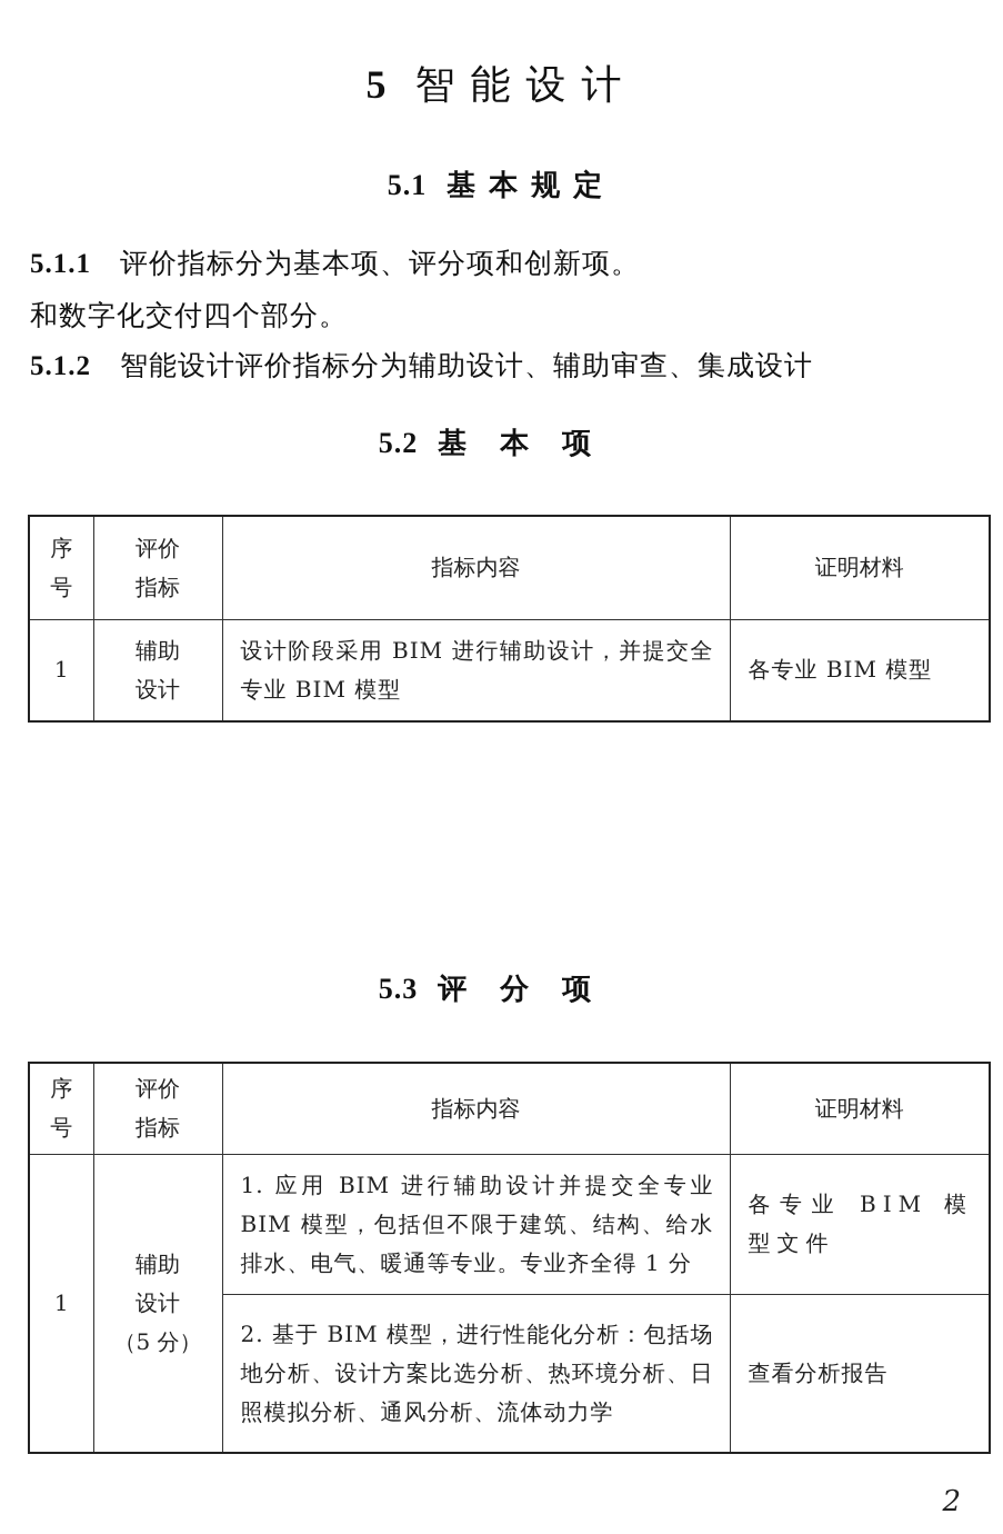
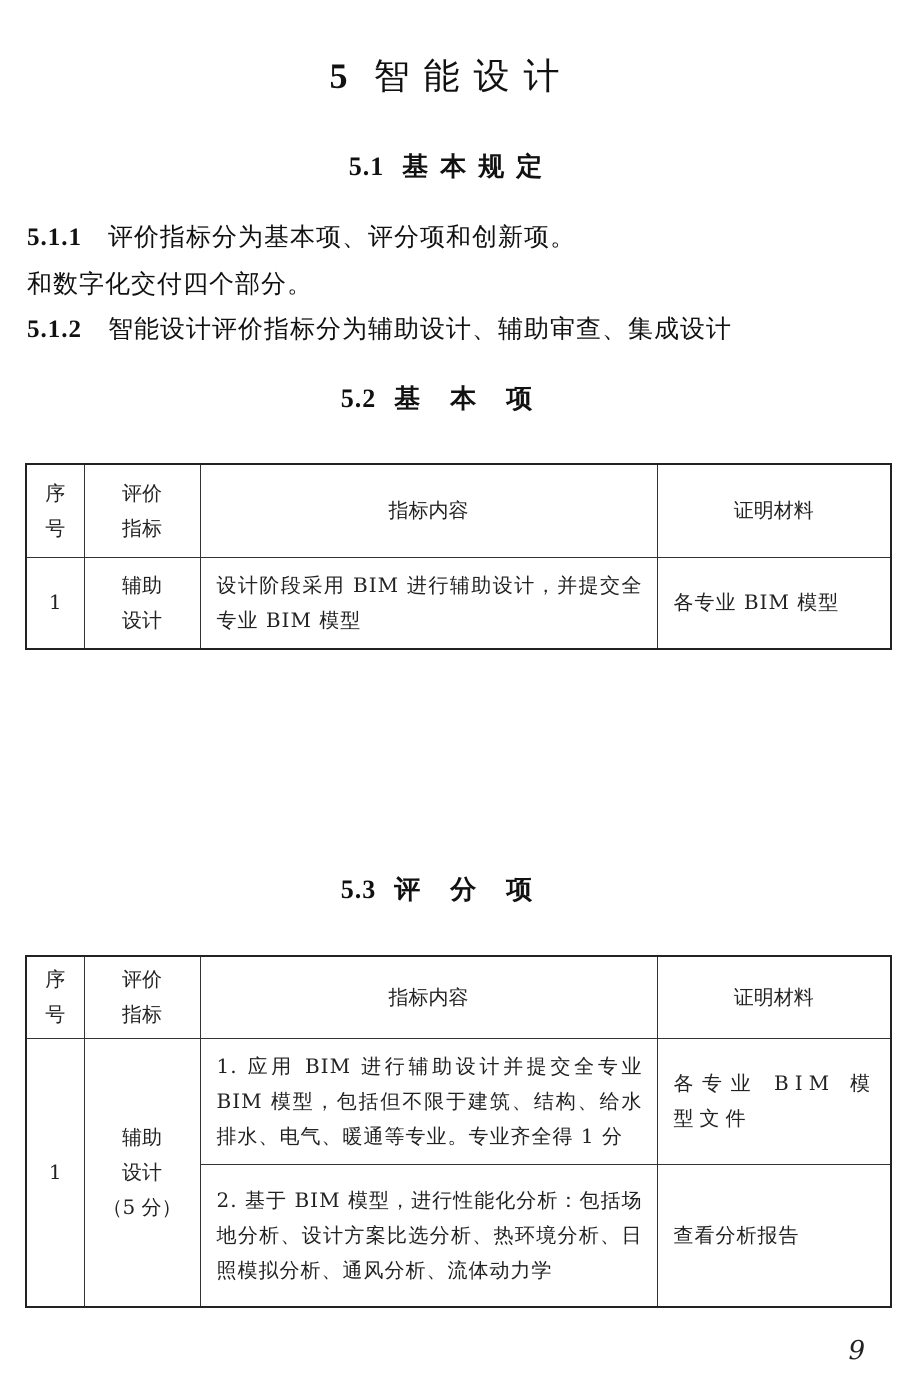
  5 智能设计
  5.1 基本规定
  5.1.1 评价指标分为基本项、评分项和创新项。
  和数字化交付四个部分。
  5.1.2 智能设计评价指标分为辅助设计、辅助审查、集成设计
  5.2 基本项
  序号	评价指标	指标内容	证明材料
  1	辅助设计	设计阶段采用 BIM 进行辅助设计，并提交全专业 BIM 模型	各专业 BIM 模型
  5.3 评分项
  序号	评价指标	指标内容	证明材料
  1	辅助设计（5 分）	1. 应用 BIM 进行辅助设计并提交全专业 BIM 模型，包括但不限于建筑、结构、给水排水、电气、暖通等专业。专业齐全得 1 分	各专业 BIM 模型文件
  2. 基于 BIM 模型，进行性能化分析：包括场地分析、设计方案比选分析、热环境分析、日照模拟分析、通风分析、流体动力学	查看分析报告
- 2
+ 9
